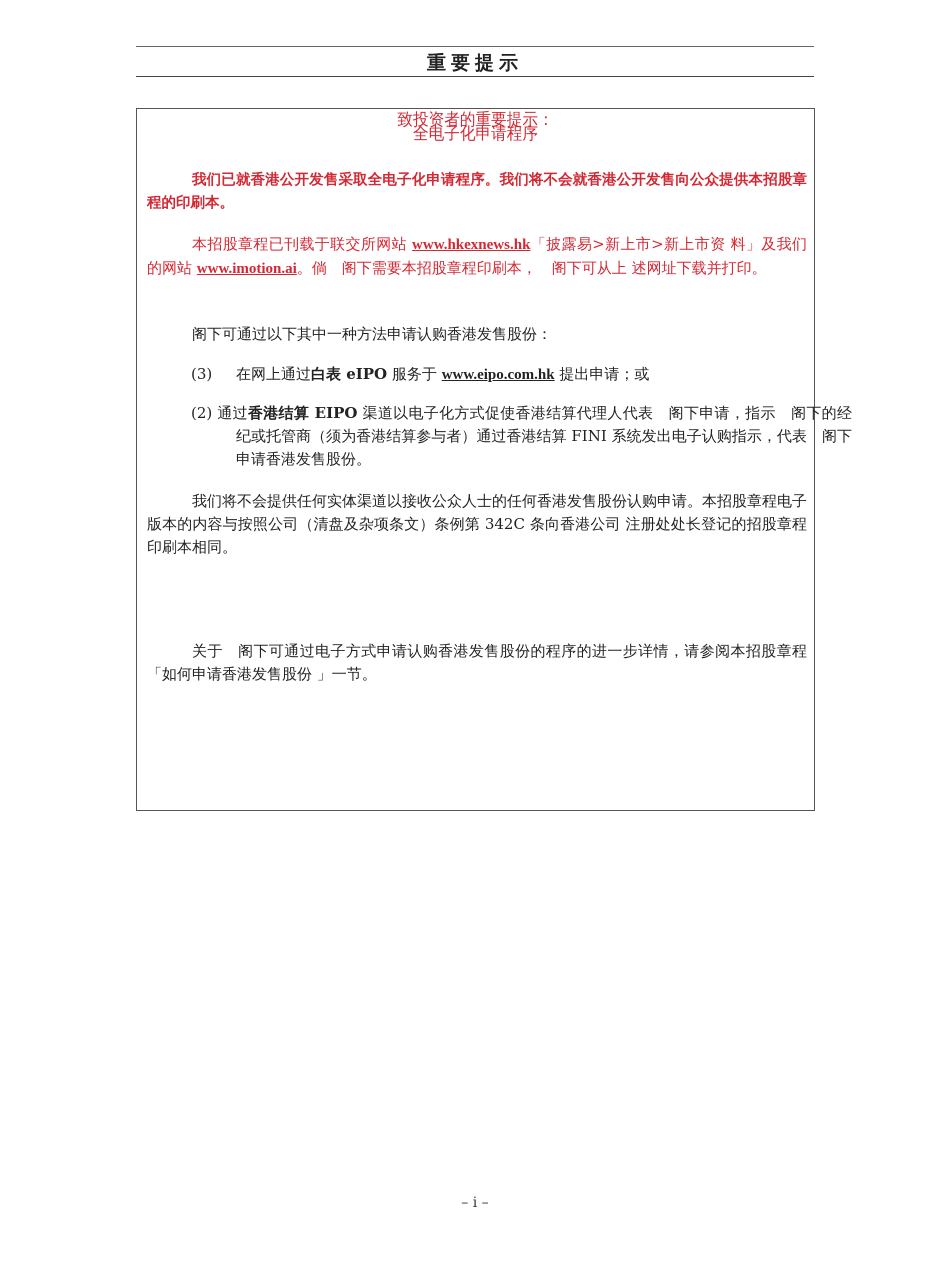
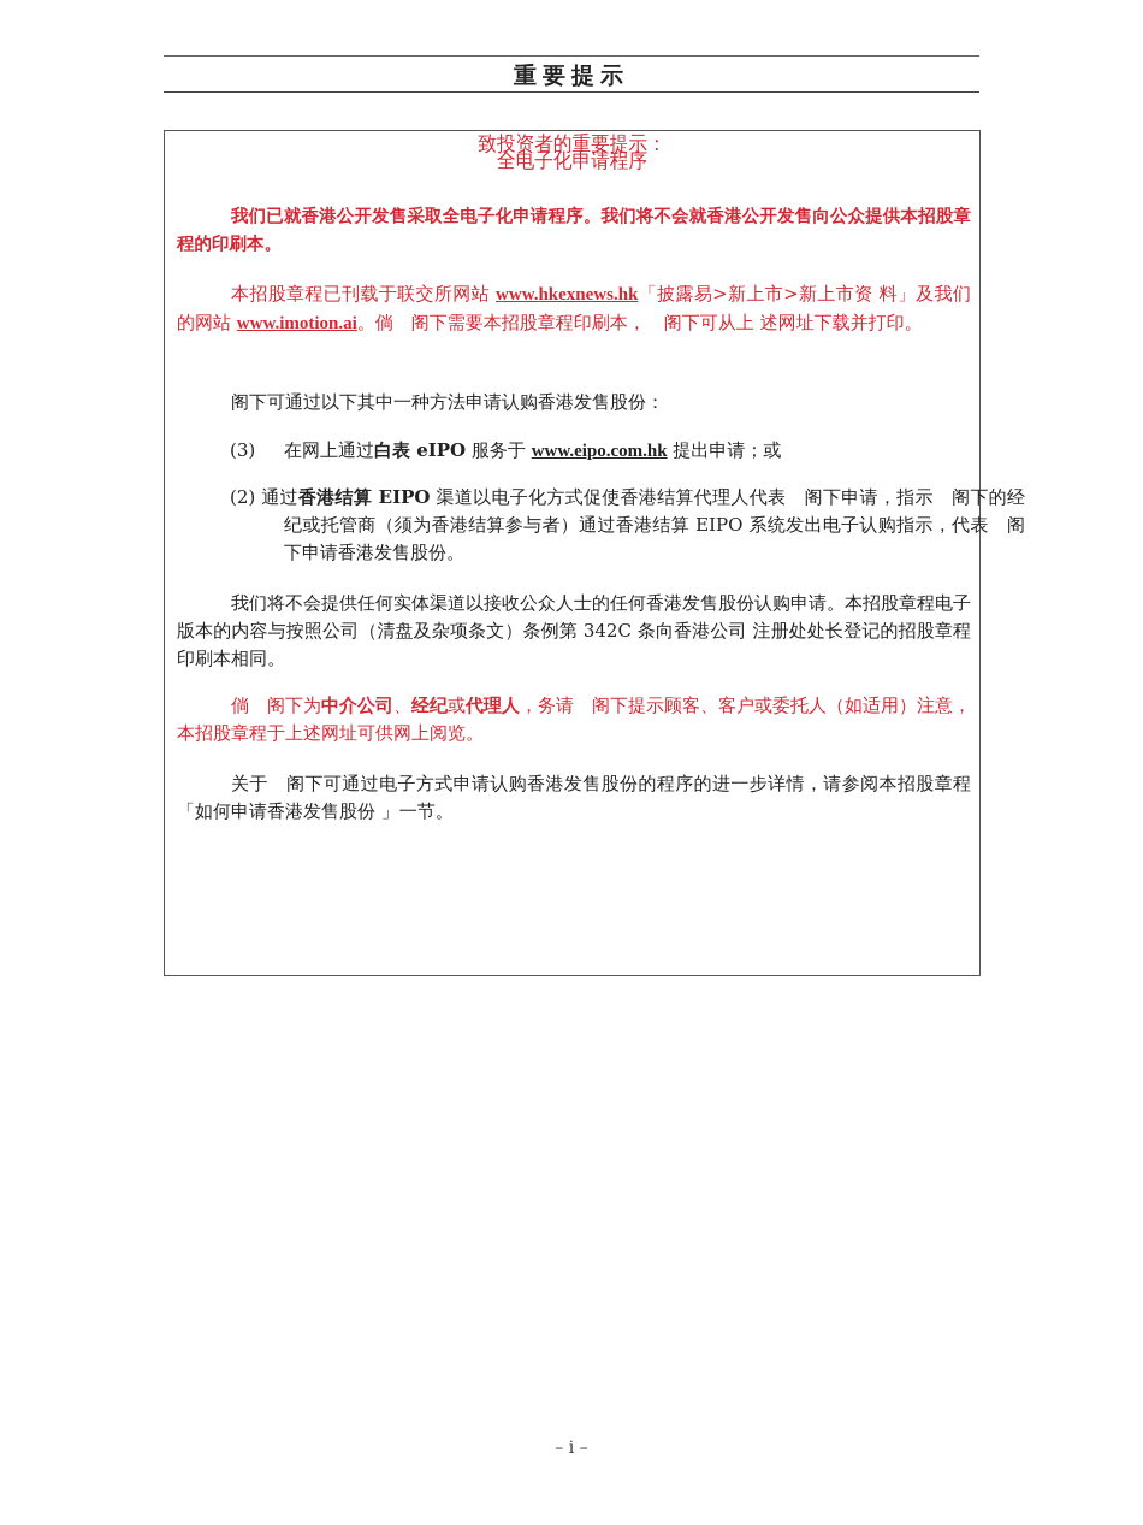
  重要提示
  致投资者的重要提示：
  全电子化申请程序
  我们已就香港公开发售采取全电子化申请程序。我们将不会就香港公开发售向公众提供本招股章程的印刷本。
  本招股章程已刊载于联交所网站 www.hkexnews.hk「披露易>新上市>新上市资 料」及我们的网站 www.imotion.ai。倘 阁下需要本招股章程印刷本， 阁下可从上 述网址下载并打印。
  阁下可通过以下其中一种方法申请认购香港发售股份：
  (3) 在网上通过白表 eIPO 服务于 www.eipo.com.hk 提出申请；或
- (2) 通过香港结算 EIPO 渠道以电子化方式促使香港结算代理人代表 阁下申请，指示 阁下的经纪或托管商（须为香港结算参与者）通过香港结算 FINI 系统发出电子认购指示，代表 阁下申请香港发售股份。
+ (2) 通过香港结算 EIPO 渠道以电子化方式促使香港结算代理人代表 阁下申请，指示 阁下的经纪或托管商（须为香港结算参与者）通过香港结算 EIPO 系统发出电子认购指示，代表 阁下申请香港发售股份。
  我们将不会提供任何实体渠道以接收公众人士的任何香港发售股份认购申请。本招股章程电子版本的内容与按照公司（清盘及杂项条文）条例第 342C 条向香港公司 注册处处长登记的招股章程印刷本相同。
+ 倘 阁下为中介公司、经纪或代理人，务请 阁下提示顾客、客户或委托人（如适用）注意，本招股章程于上述网址可供网上阅览。
  关于 阁下可通过电子方式申请认购香港发售股份的程序的进一步详情，请参阅本招股章程「如何申请香港发售股份 」一节。
  – i –
